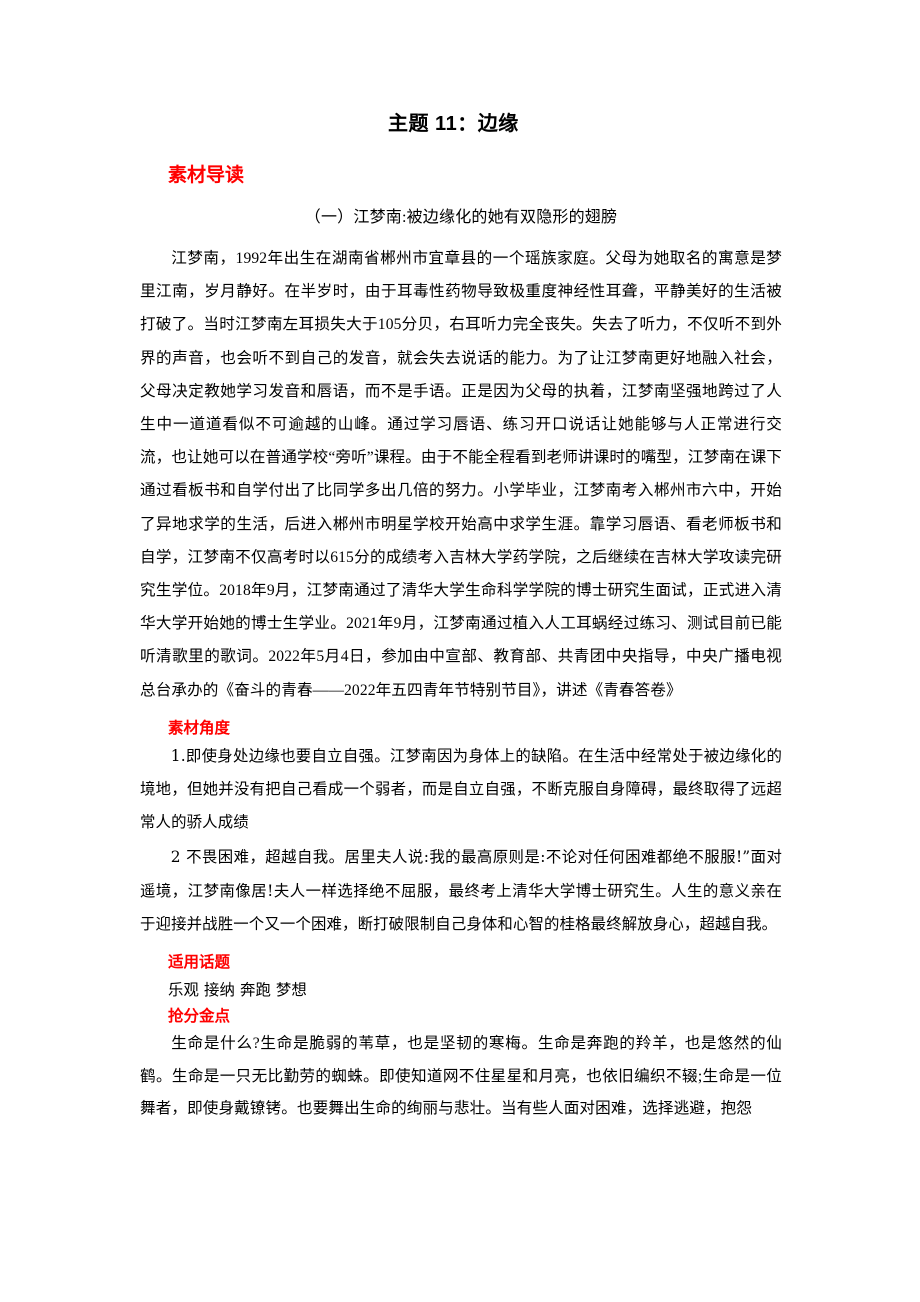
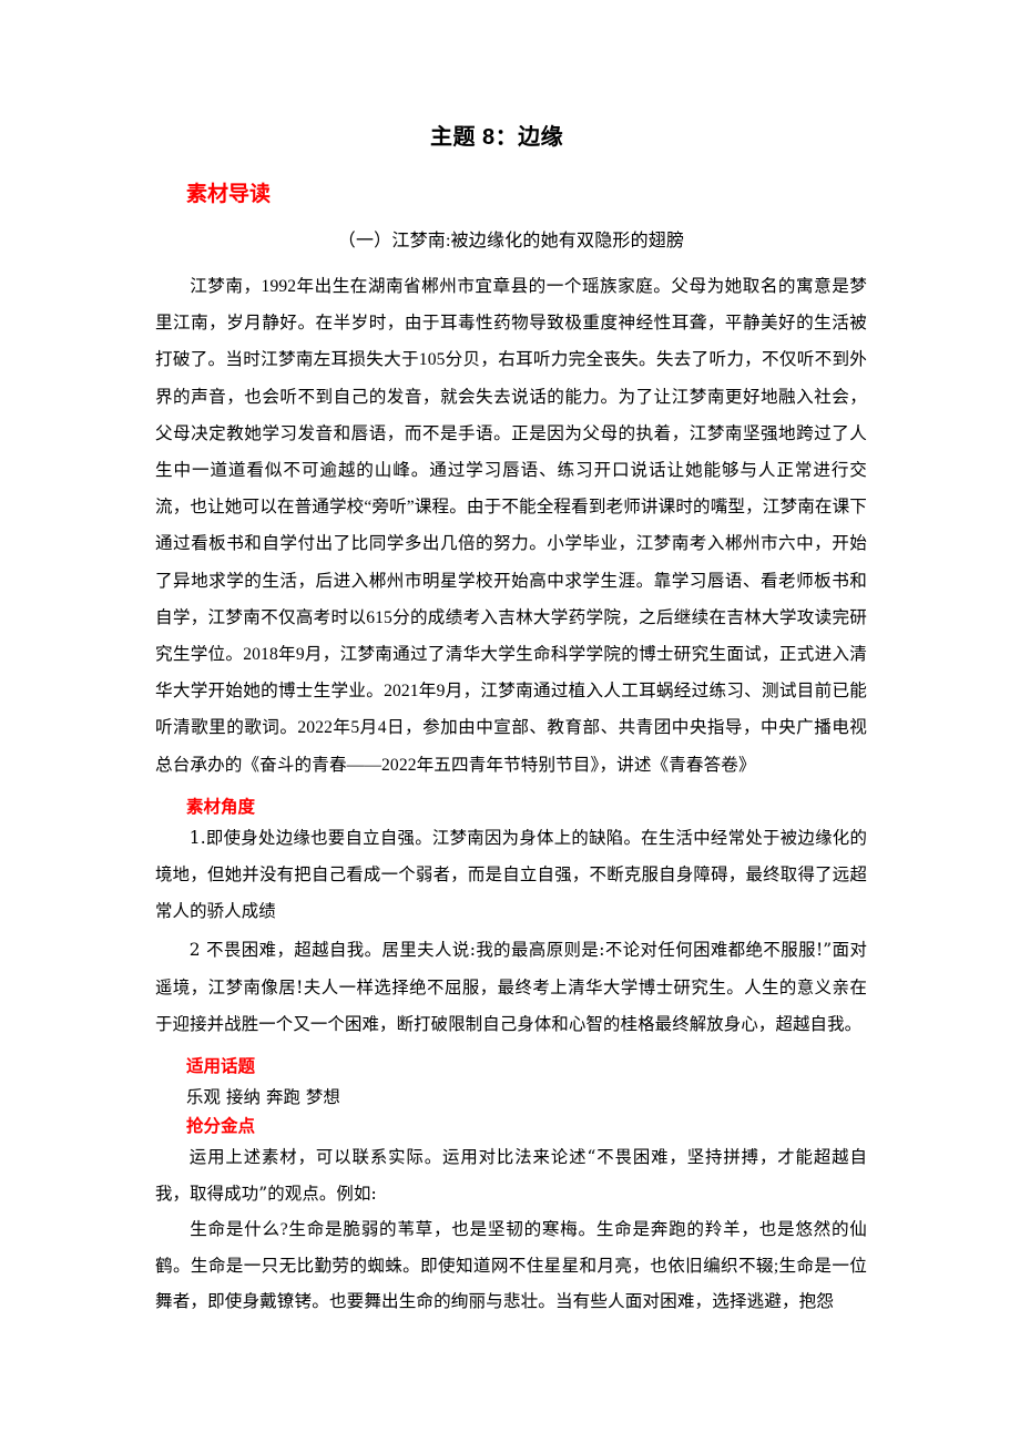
- 主题 11：边缘
+ 主题 8：边缘
  素材导读
  （一）江梦南:被边缘化的她有双隐形的翅膀
  江梦南，1992年出生在湖南省郴州市宜章县的一个瑶族家庭。父母为她取名的寓意是梦里江南，岁月静好。在半岁时，由于耳毒性药物导致极重度神经性耳聋，平静美好的生活被打破了。当时江梦南左耳损失大于105分贝，右耳听力完全丧失。失去了听力，不仅听不到外界的声音，也会听不到自己的发音，就会失去说话的能力。为了让江梦南更好地融入社会，父母决定教她学习发音和唇语，而不是手语。正是因为父母的执着，江梦南坚强地跨过了人生中一道道看似不可逾越的山峰。通过学习唇语、练习开口说话让她能够与人正常进行交流，也让她可以在普通学校“旁听”课程。由于不能全程看到老师讲课时的嘴型，江梦南在课下通过看板书和自学付出了比同学多出几倍的努力。小学毕业，江梦南考入郴州市六中，开始了异地求学的生活，后进入郴州市明星学校开始高中求学生涯。靠学习唇语、看老师板书和自学，江梦南不仅高考时以615分的成绩考入吉林大学药学院，之后继续在吉林大学攻读完研究生学位。2018年9月，江梦南通过了清华大学生命科学学院的博士研究生面试，正式进入清华大学开始她的博士生学业。2021年9月，江梦南通过植入人工耳蜗经过练习、测试目前已能听清歌里的歌词。2022年5月4日，参加由中宣部、教育部、共青团中央指导，中央广播电视总台承办的《奋斗的青春——2022年五四青年节特别节目》，讲述《青春答卷》
  素材角度
  1.即使身处边缘也要自立自强。江梦南因为身体上的缺陷。在生活中经常处于被边缘化的境地，但她并没有把自己看成一个弱者，而是自立自强，不断克服自身障碍，最终取得了远超常人的骄人成绩
  2 不畏困难，超越自我。居里夫人说:我的最高原则是:不论对任何困难都绝不服服!”面对遥境，江梦南像居!夫人一样选择绝不屈服，最终考上清华大学博士研究生。人生的意义亲在于迎接并战胜一个又一个困难，断打破限制自己身体和心智的桂格最终解放身心，超越自我。
  适用话题
  乐观 接纳 奔跑 梦想
  抢分金点
+ 运用上述素材，可以联系实际。运用对比法来论述“不畏困难，坚持拼搏，才能超越自我，取得成功”的观点。例如:
  生命是什么?生命是脆弱的苇草，也是坚韧的寒梅。生命是奔跑的羚羊，也是悠然的仙鹤。生命是一只无比勤劳的蜘蛛。即使知道网不住星星和月亮，也依旧编织不辍;生命是一位舞者，即使身戴镣铐。也要舞出生命的绚丽与悲壮。当有些人面对困难，选择逃避，抱怨
